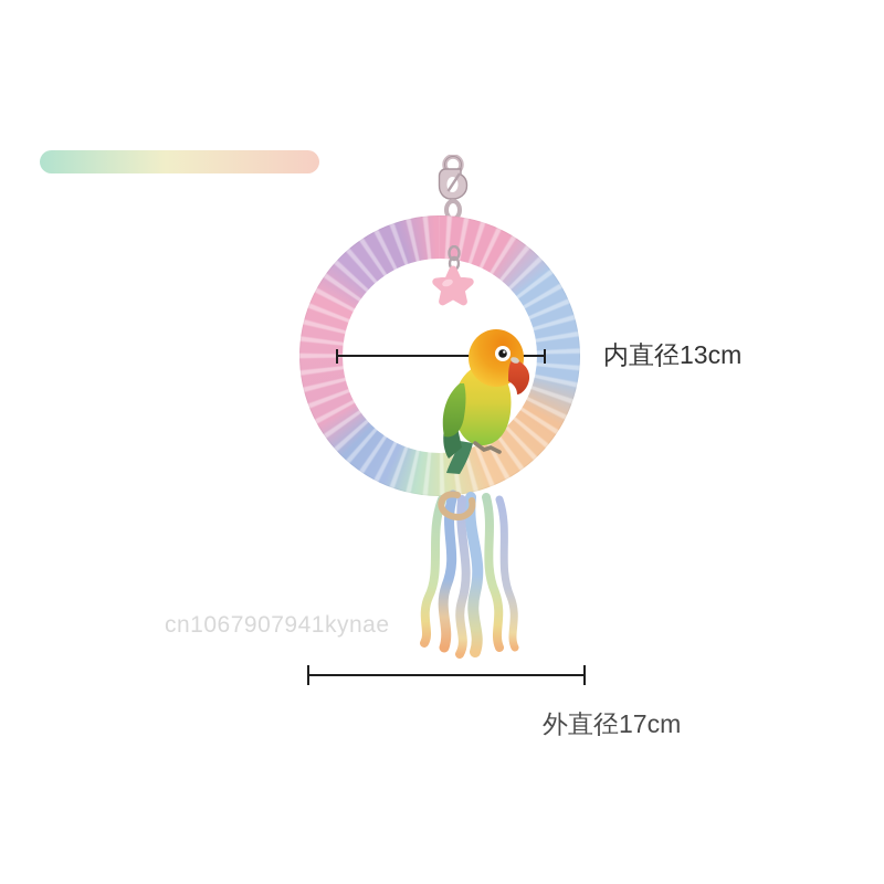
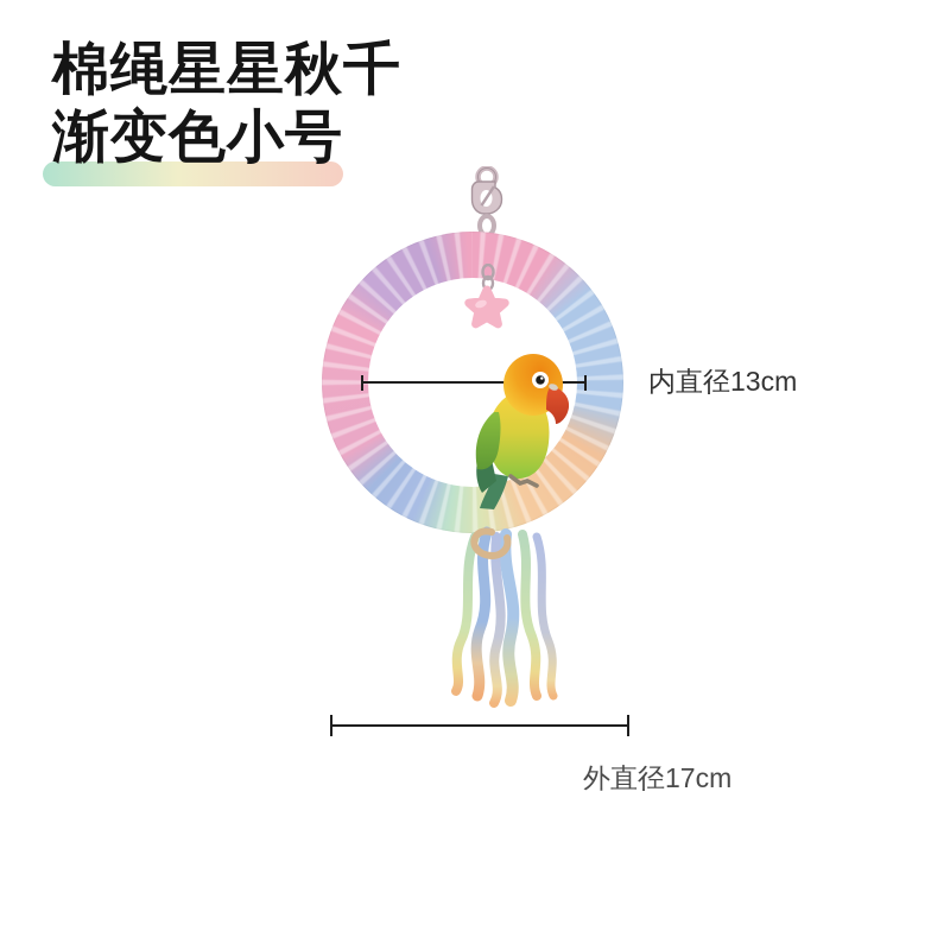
+ 棉绳星星秋千
+ 渐变色小号
  内直径13cm
- cn1067907941kynae
  外直径17cm
